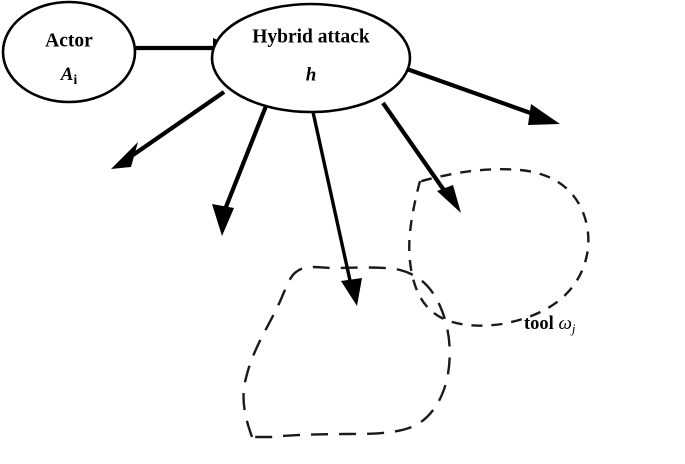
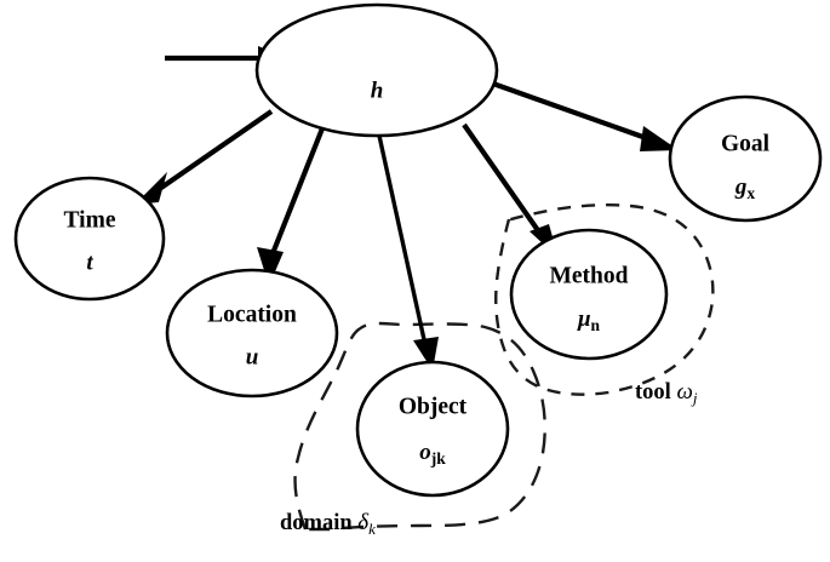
- Actor
- Ai
- Hybrid attack
  h
+ Goal
+ gx
+ Time
+ t
+ Location
+ u
+ Method
+ μn
+ Object
+ ojk
+ domain δk
  tool ωj
